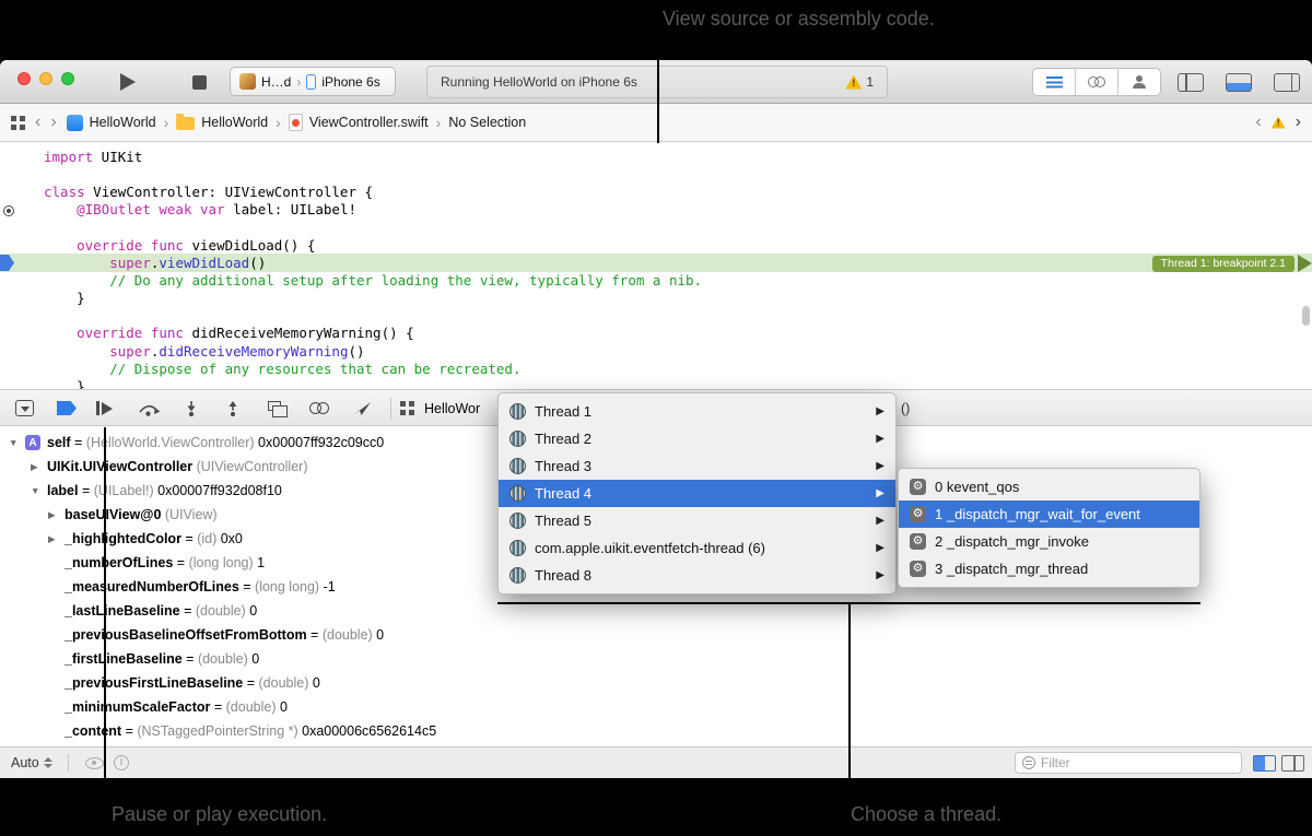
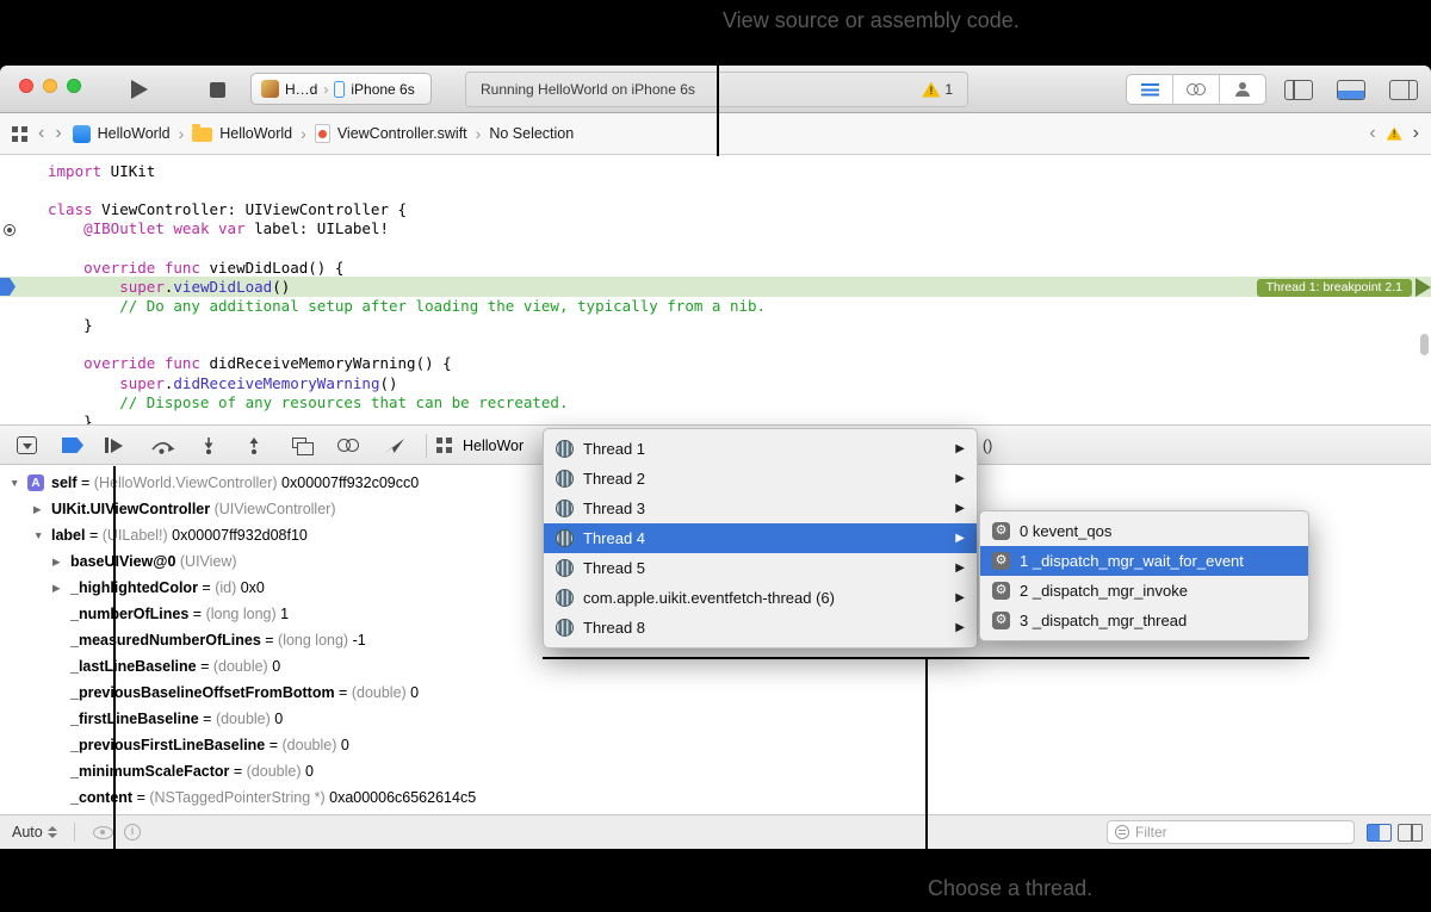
  View source or assembly code.
- Pause or play execution.
  Choose a thread.
  H…d
  ›
  iPhone 6s
  Running HelloWorld on iPhone 6s
  1
  ‹
  ›
  HelloWorld
  ›
  HelloWorld
  ›
  ViewController.swift
  ›
  No Selection
  ‹
  ›
  import UIKit
  class ViewController: UIViewController {
  @IBOutlet weak var label: UILabel!
  override func viewDidLoad() {
  super.viewDidLoad()
  // Do any additional setup after loading the view, typically from a nib.
  }
  override func didReceiveMemoryWarning() {
  super.didReceiveMemoryWarning()
  // Dispose of any resources that can be recreated.
  }
  Thread 1: breakpoint 2.1
  HelloWor
  ()
  ▼
  A
  self
  =
  (HlloWorld.ViewController)
  0x00007ff932c09cc0
  ▶
  UIKit.UIViewController
  (UIViewController)
  ▼
  label
  =
  (ILabel!)
  0x00007ff932d08f10
  ▶
  baseUIView@0
  (UIView)
  ▶
  _highightedColor
  =
  (id)
  0x0
  _numerOfLines
  =
  (long long)
  1
  _meauredNumberOfLines
  =
  (long long)
  -1
  _lastLneBaseline
  =
  (double)
  0
  _prevousBaselineOffsetFromBottom
  =
  (double)
  0
  _firstLineBaseline
  =
  (double)
  0
  _prevousFirstLineBaseline
  =
  (double)
  0
  _minimumScaleFactor
  =
  (double)
  0
  _contnt
  =
  (NSTaggedPointerString *)
  0xa00006c6562614c5
  Auto
  i
  Filter
  Thread 1
  ▶
  Thread 2
  ▶
  Thread 3
  ▶
  Thread 4
  ▶
  Thread 5
  ▶
  com.apple.uikit.eventfetch-thread (6)
  ▶
  Thread 8
  ▶
  0 kevent_qos
  1 _dispatch_mgr_wait_for_event
  2 _dispatch_mgr_invoke
  3 _dispatch_mgr_thread
